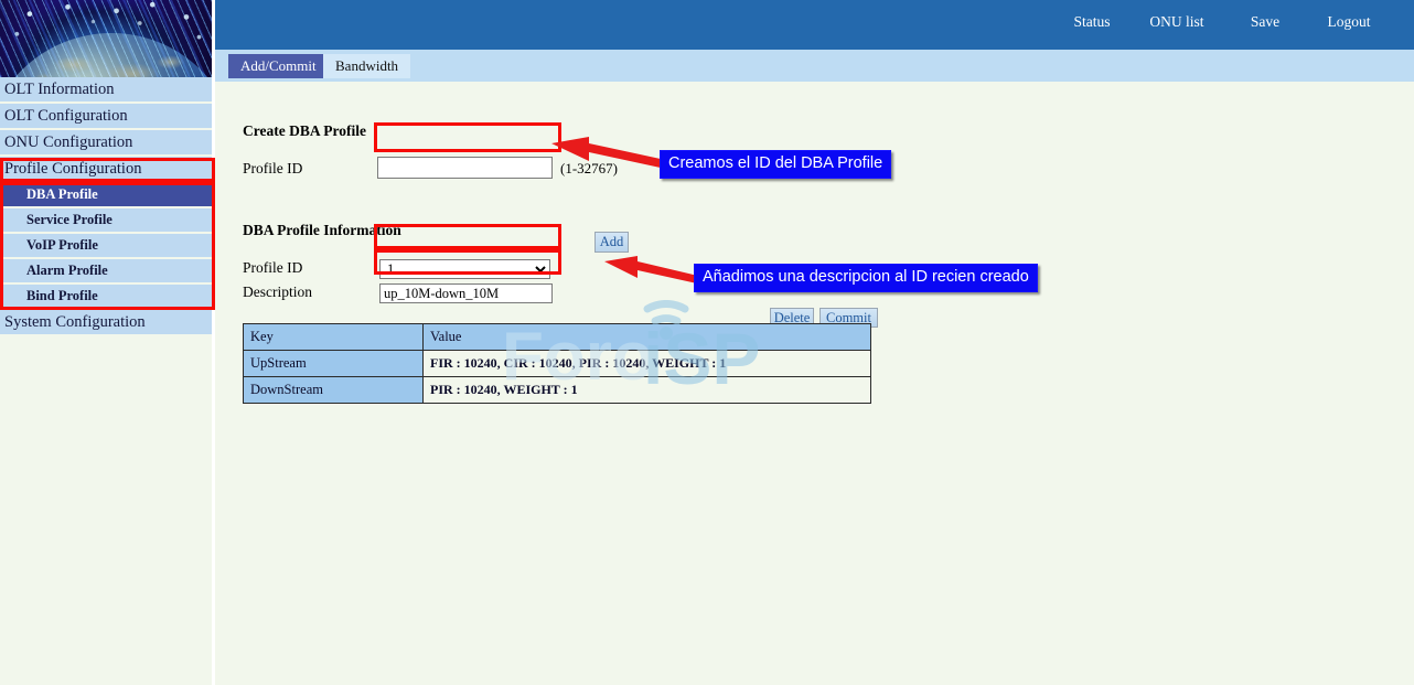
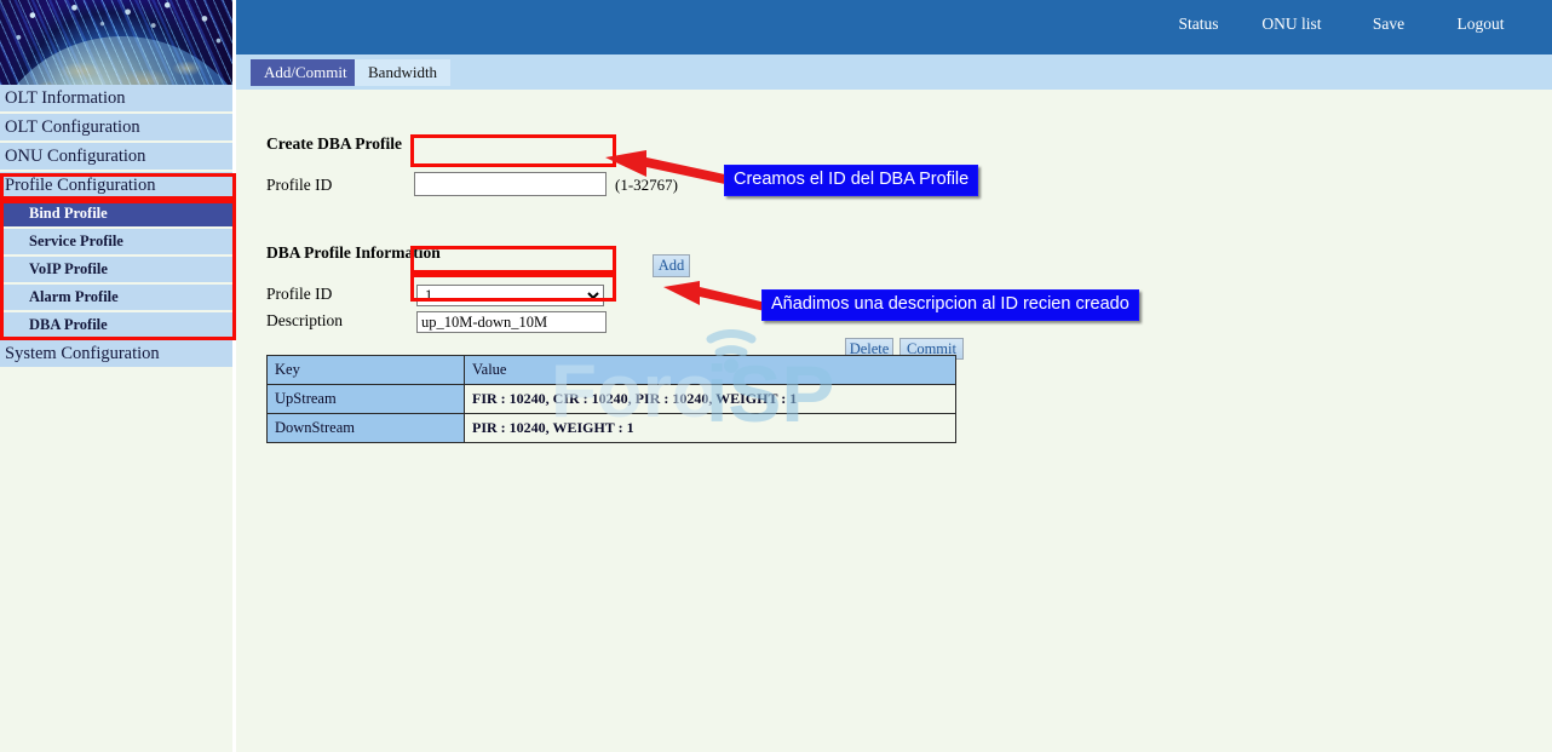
  Status
  ONU list
  Save
  Logout
  OLT Information
  OLT Configuration
  ONU Configuration
  Profile Configuration
- DBA Profile
+ Bind Profile
  Service Profile
  VoIP Profile
  Alarm Profile
- Bind Profile
+ DBA Profile
  System Configuration
  Add/Commit
  Bandwidth
  Create DBA Profile
  Profile ID
  (1-32767)
  Add
  DBA Profile Information
  Profile ID
  1
  Delete
  Commit
  Description
  up_10M-down_10M
  Key	Value
  UpStream	FIR : 10240, CIR : 10240, PIR : 10240, WEIGHT : 1
  DownStream	PIR : 10240, WEIGHT : 1
  Foro
  iSP
  Creamos el ID del DBA Profile
  Añadimos una descripcion al ID recien creado
